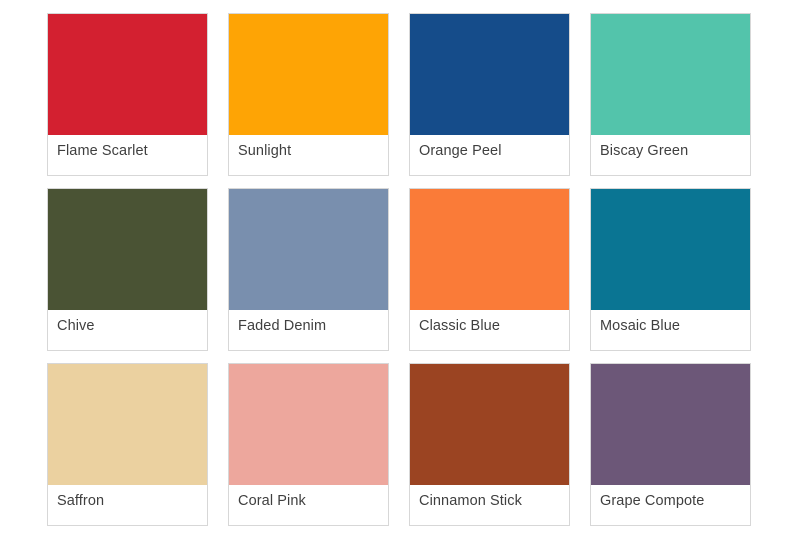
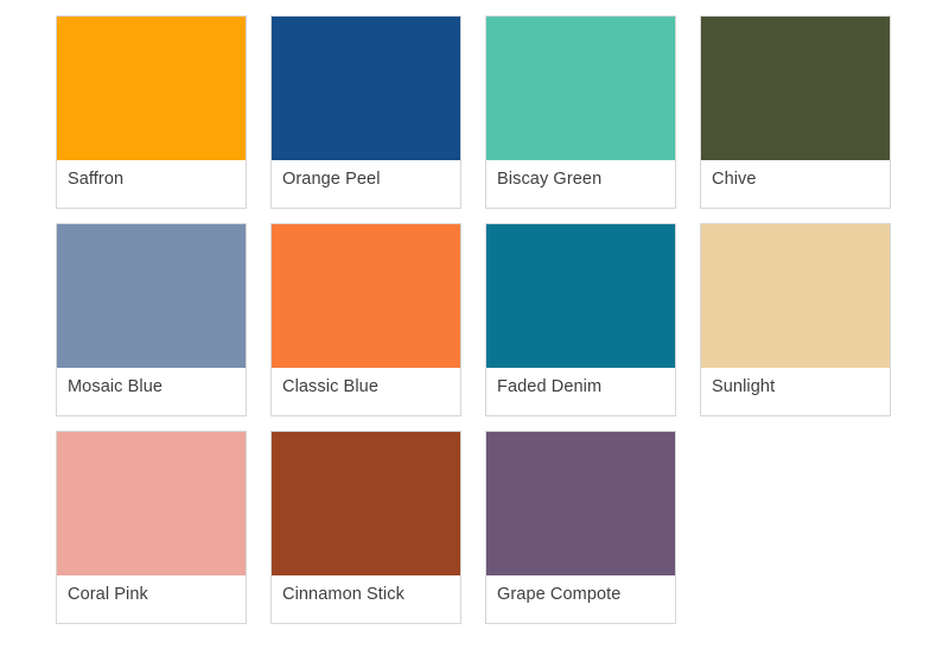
- Flame Scarlet
- Sunlight
+ Saffron
  Orange Peel
  Biscay Green
  Chive
- Faded Denim
+ Mosaic Blue
  Classic Blue
- Mosaic Blue
+ Faded Denim
- Saffron
+ Sunlight
  Coral Pink
  Cinnamon Stick
  Grape Compote
